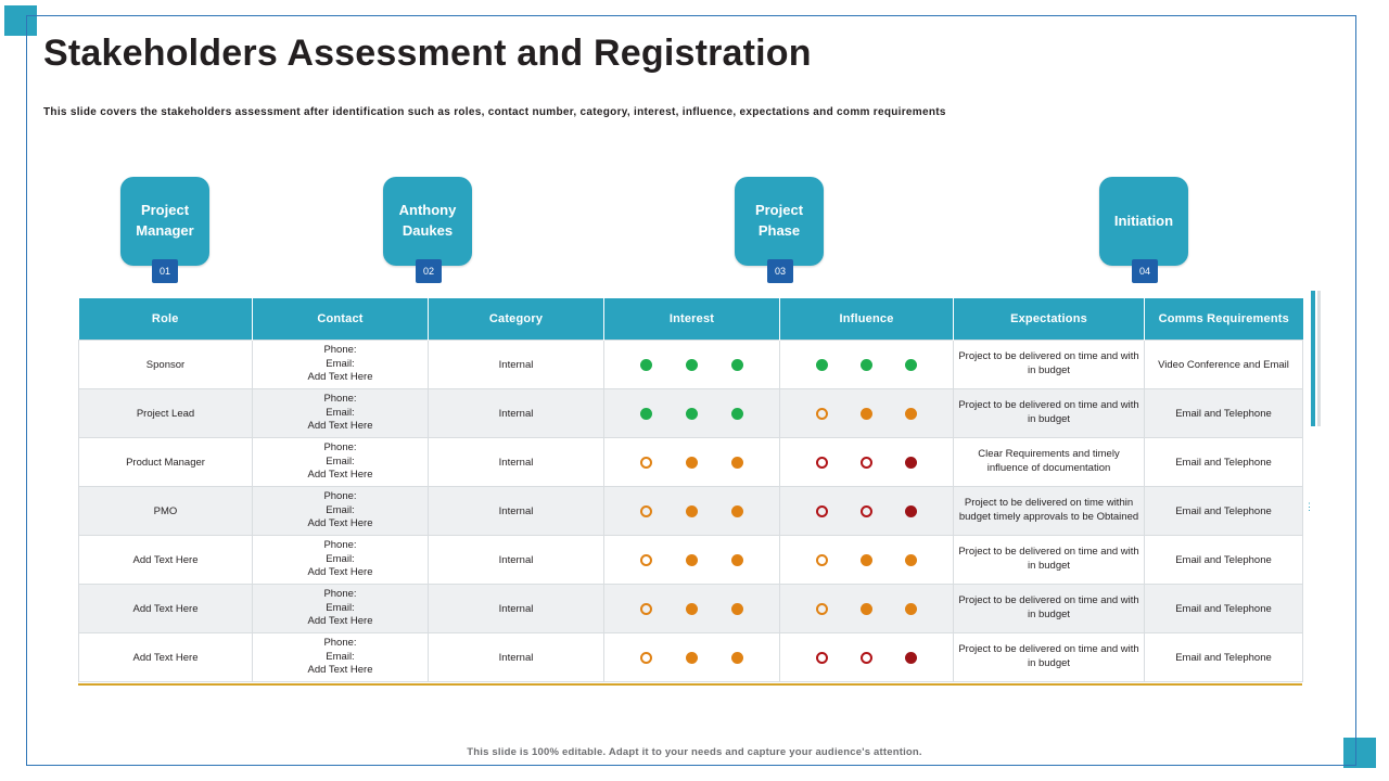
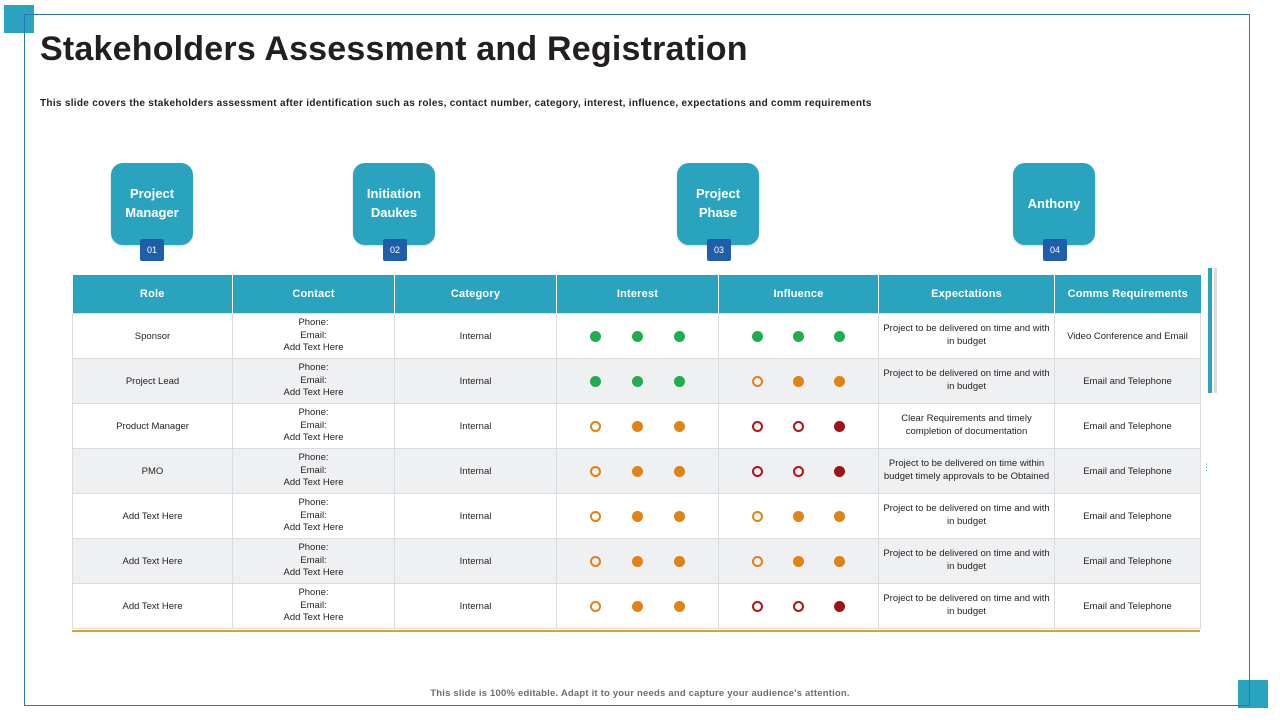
  Stakeholders Assessment and Registration
  This slide covers the stakeholders assessment after identification such as roles, contact number, category, interest, influence, expectations and comm requirements
  Project
  Manager
  01
- Anthony
+ Initiation
  Daukes
  02
  Project
  Phase
  03
- Initiation
+ Anthony
  04
  ⋮
  Role	Contact	Category	Interest	Influence	Expectations	Comms Requirements
  Sponsor	Phone:Email:Add Text Here	Internal			Project to be delivered on time and with in budget	Video Conference and Email
  Project Lead	Phone:Email:Add Text Here	Internal			Project to be delivered on time and with in budget	Email and Telephone
- Product Manager	Phone:Email:Add Text Here	Internal			Clear Requirements and timely influence of documentation	Email and Telephone
+ Product Manager	Phone:Email:Add Text Here	Internal			Clear Requirements and timely completion of documentation	Email and Telephone
  PMO	Phone:Email:Add Text Here	Internal			Project to be delivered on time within budget timely approvals to be Obtained	Email and Telephone
  Add Text Here	Phone:Email:Add Text Here	Internal			Project to be delivered on time and with in budget	Email and Telephone
  Add Text Here	Phone:Email:Add Text Here	Internal			Project to be delivered on time and with in budget	Email and Telephone
  Add Text Here	Phone:Email:Add Text Here	Internal			Project to be delivered on time and with in budget	Email and Telephone
  This slide is 100% editable. Adapt it to your needs and capture your audience's attention.
